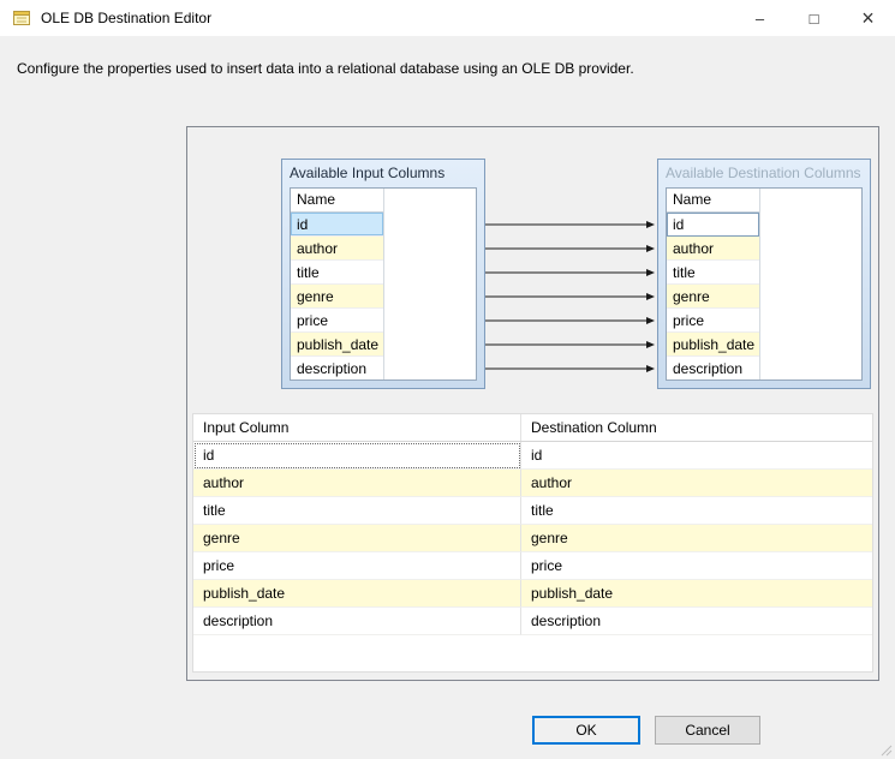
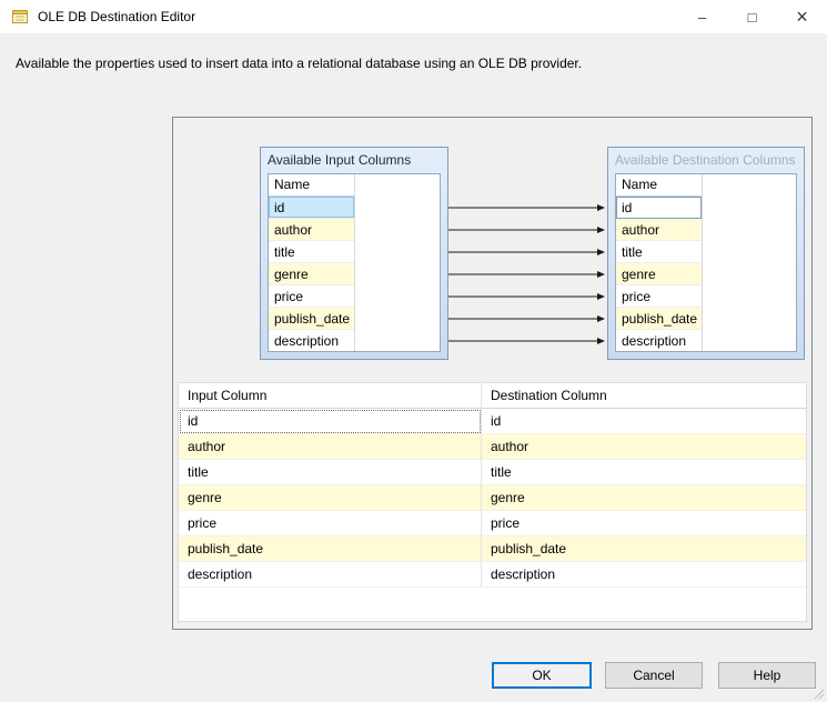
  OLE DB Destination Editor
  –
  □
  ×
- Configure the properties used to insert data into a relational database using an OLE DB provider.
+ Available the properties used to insert data into a relational database using an OLE DB provider.
  Available Input Columns
  Name
  id
  author
  title
  genre
  price
  publish_date
  description
  Available Destination Columns
  Name
  id
  author
  title
  genre
  price
  publish_date
  description
  Input Column
  Destination Column
  id
  id
  author
  author
  title
  title
  genre
  genre
  price
  price
  publish_date
  publish_date
  description
  description
  OK
  Cancel
+ Help
